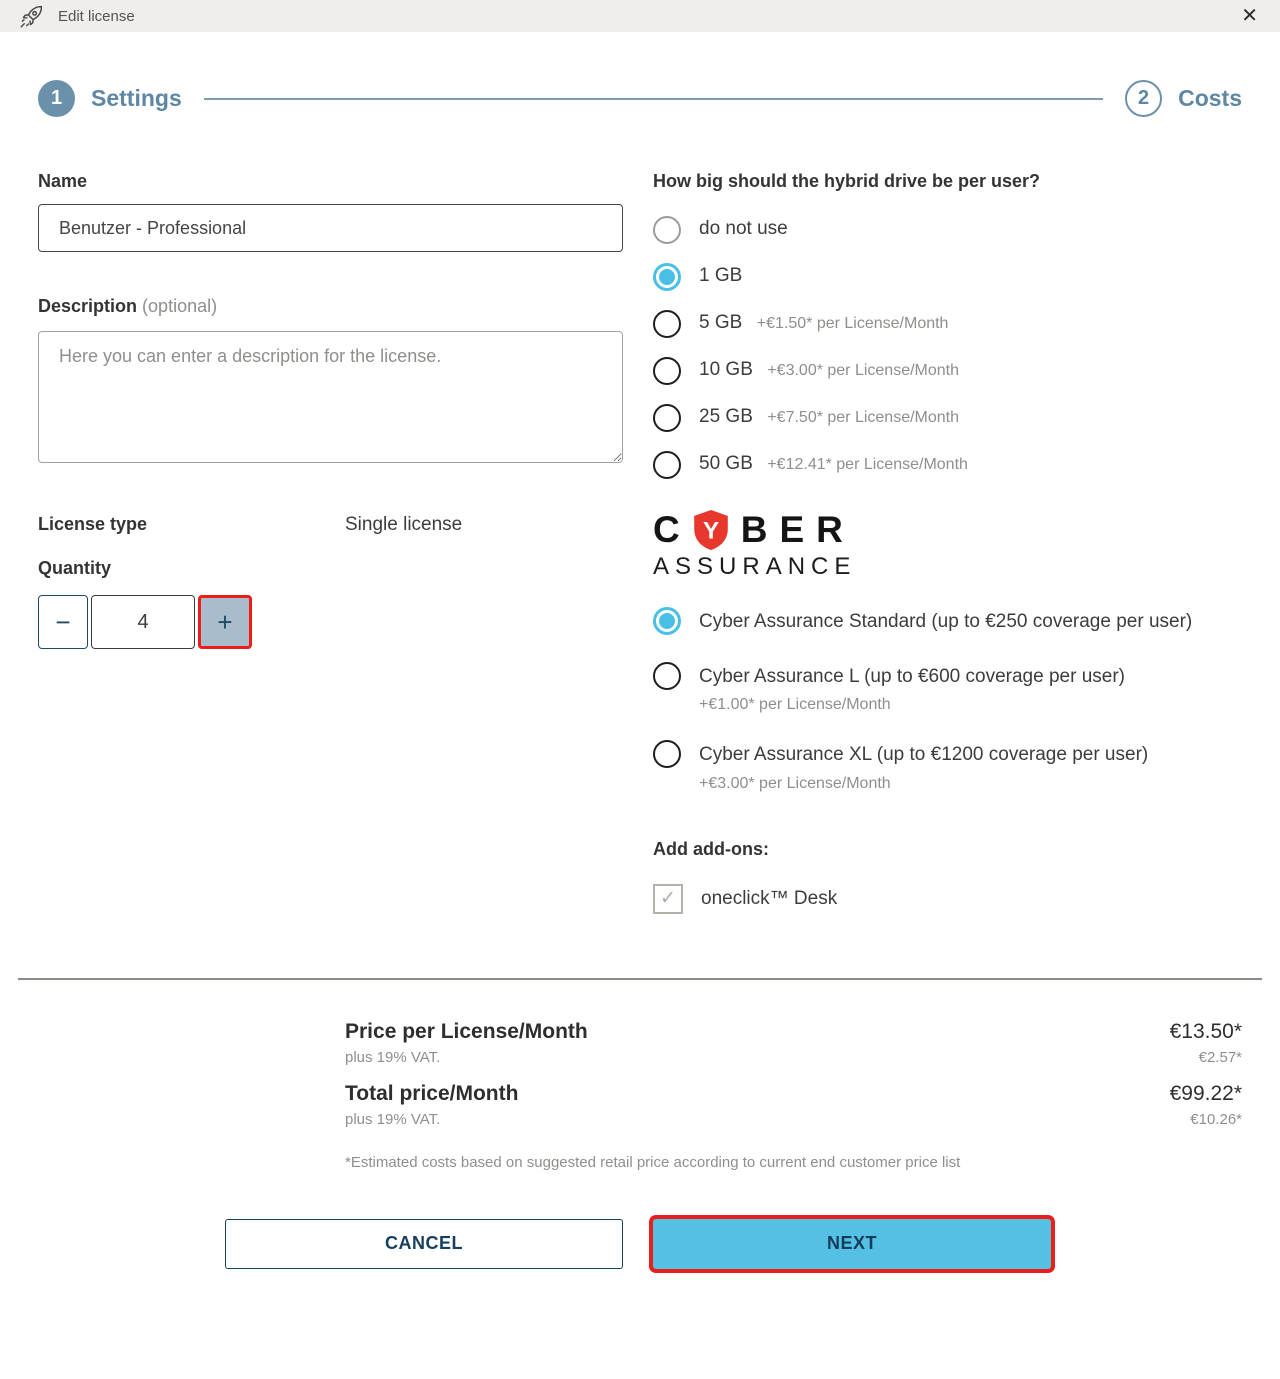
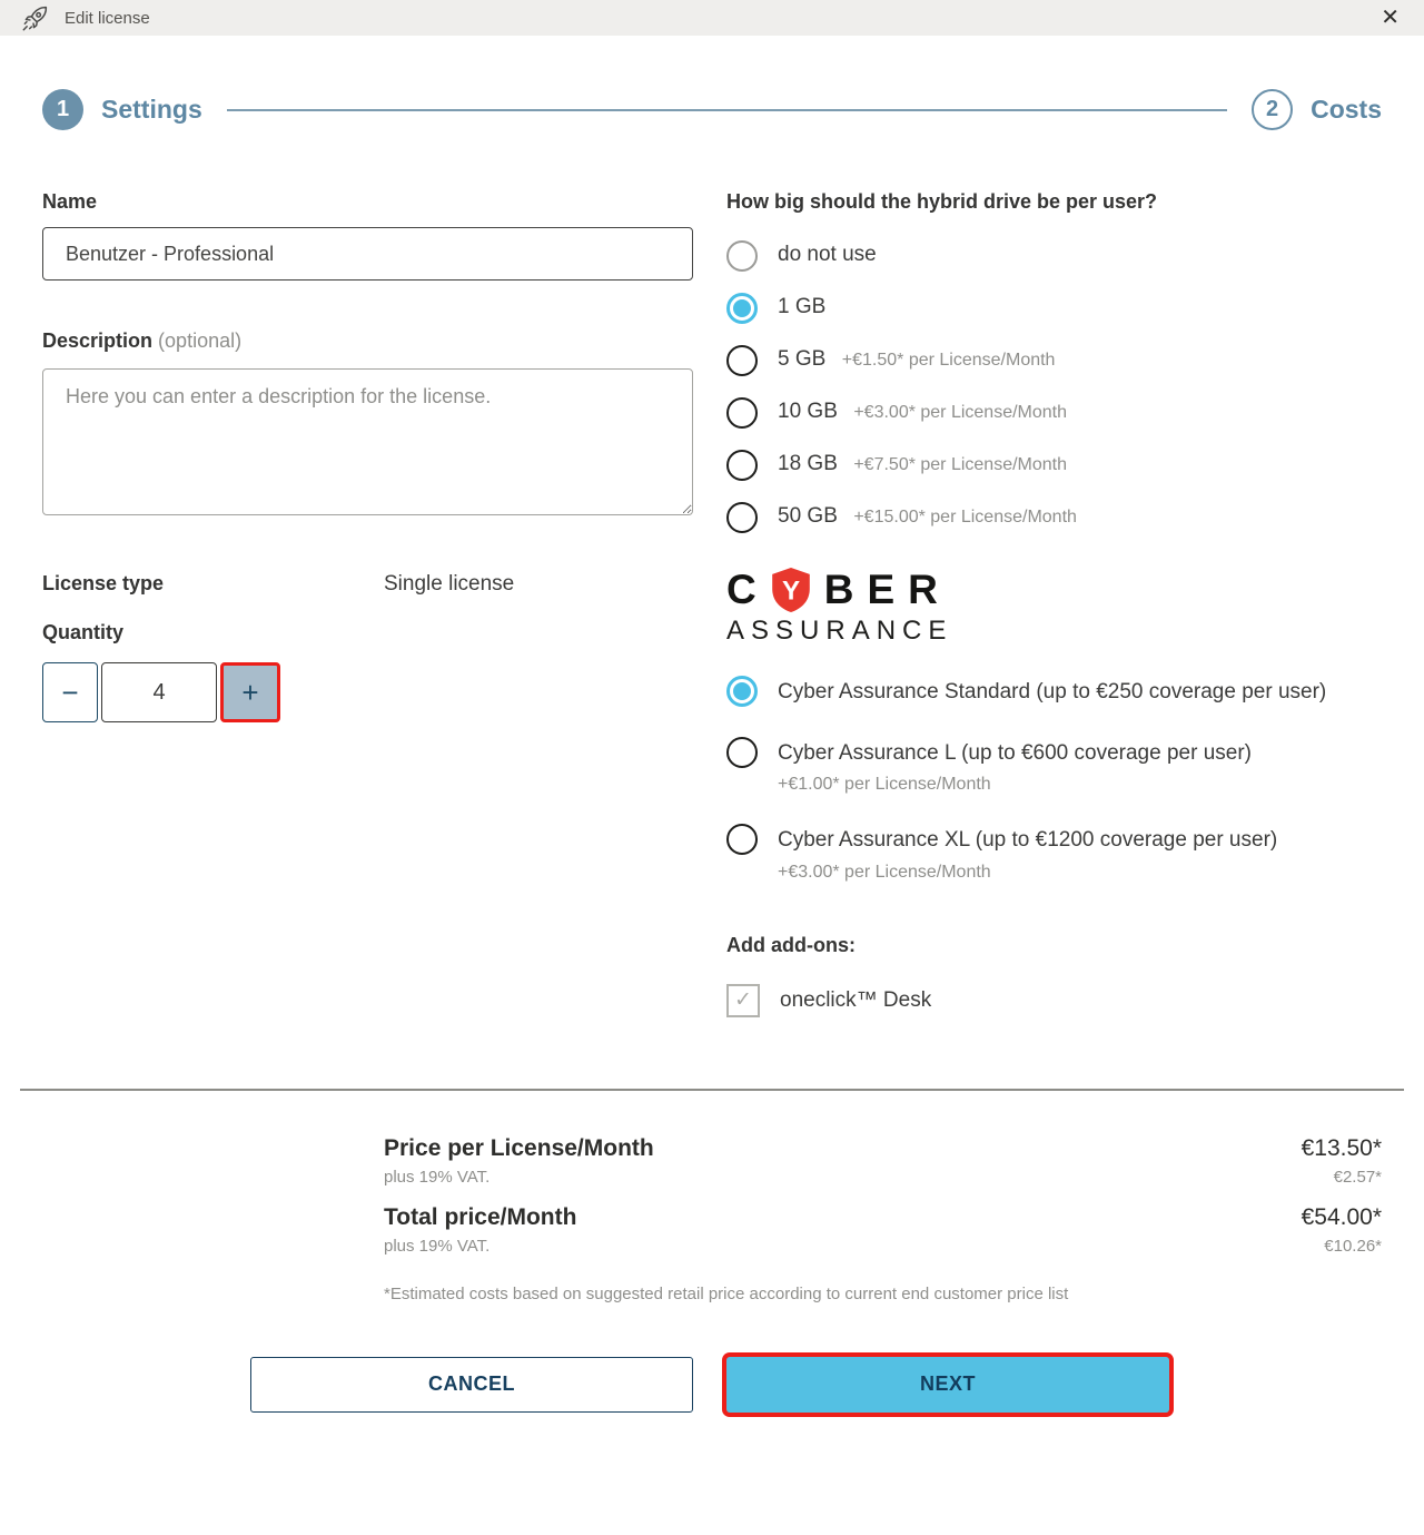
  Edit license
  ✕
  1
  Settings
  2
  Costs
  Name
  Benutzer - Professional
  Description (optional)
  Here you can enter a description for the license.
  License type
  Single license
  Quantity
  −
  4
  +
  How big should the hybrid drive be per user?
  do not use
  1 GB
  5 GB +€1.50* per License/Month
  10 GB +€3.00* per License/Month
- 25 GB +€7.50* per License/Month
+ 18 GB +€7.50* per License/Month
- 50 GB +€12.41* per License/Month
+ 50 GB +€15.00* per License/Month
  C
  Y
  B
  E
  R
  ASSURANCE
  Cyber Assurance Standard (up to €250 coverage per user)
  Cyber Assurance L (up to €600 coverage per user)
  +€1.00* per License/Month
  Cyber Assurance XL (up to €1200 coverage per user)
  +€3.00* per License/Month
  Add add-ons:
  ✓
  oneclick™ Desk
  Price per License/Month
  plus 19% VAT.
  €13.50*
  €2.57*
  Total price/Month
  plus 19% VAT.
- €99.22*
+ €54.00*
  €10.26*
  *Estimated costs based on suggested retail price according to current end customer price list
  CANCEL
  NEXT
